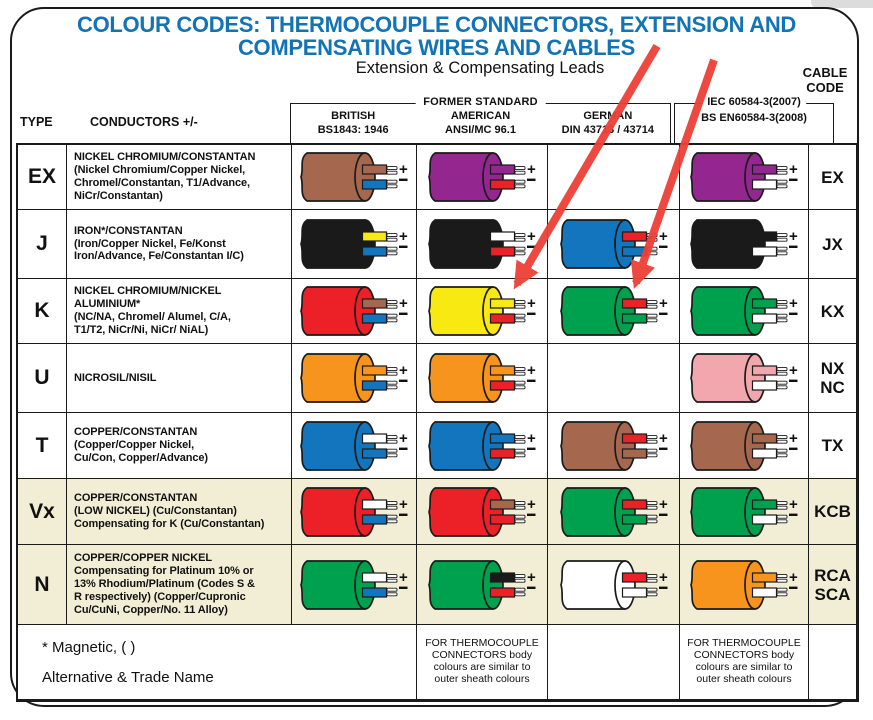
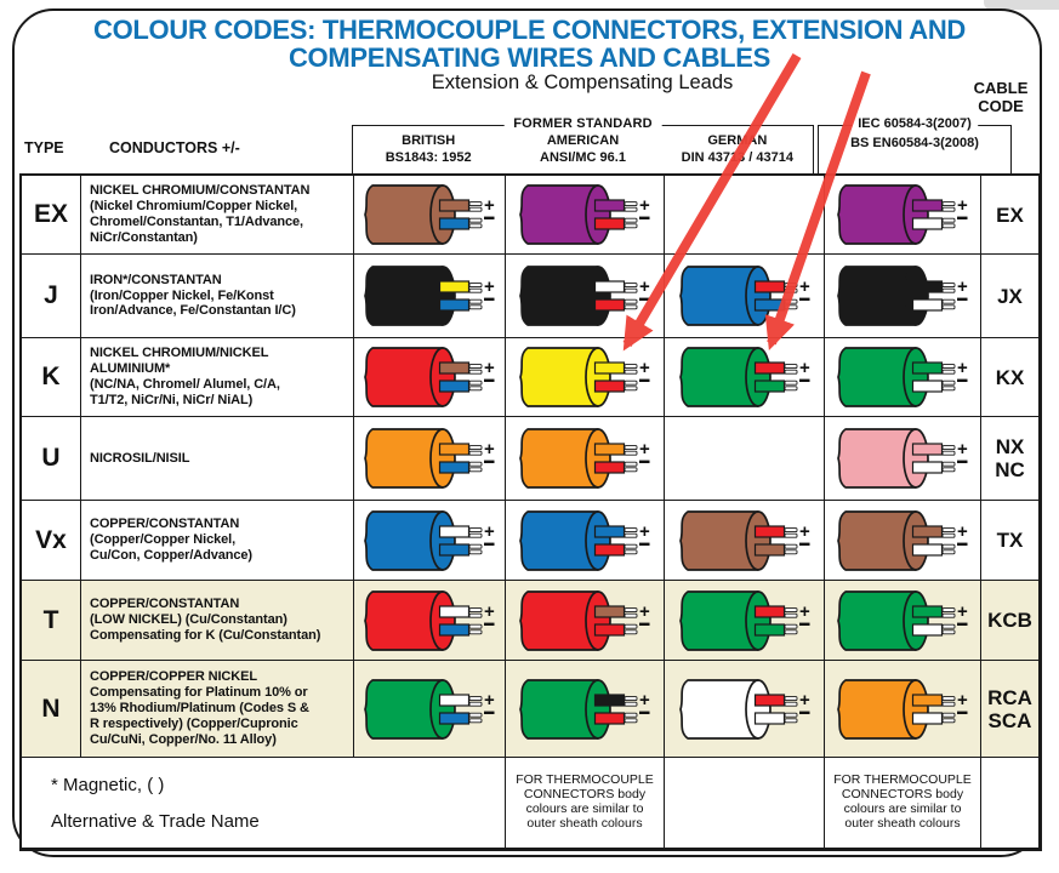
  COLOUR CODES: THERMOCOUPLE CONNECTORS, EXTENSION AND
  COMPENSATING WIRES AND CABLES
  Extension & Compensating Leads
  CABLE
  CODE
  TYPE
  CONDUCTORS +/-
  FORMER STANDARD
  BRITISH
- BS1843: 1946
+ BS1843: 1952
  AMERICAN
  ANSI/MC 96.1
  DIN 437 / 43714
  IEC 60584-3(2007)
  BS EN60584-3(2008)
  EX
  NICKEL CHROMIUM/CONSTANTAN
  (Nickel Chromium/Copper Nickel,
  Chromel/Constantan, T1/Advance,
  NiCr/Constantan)
  +
  +
  +
  EX
  J
  IRON*/CONSTANTAN
  (Iron/Copper Nickel, Fe/Konst
  Iron/Advance, Fe/Constantan I/C)
  +
  +
  +
  +
  JX
  K
  NICKEL CHROMIUM/NICKEL
  ALUMINIUM*
  (NC/NA, Chromel/ Alumel, C/A,
  T1/T2, NiCr/Ni, NiCr/ NiAL)
  +
  +
  +
  +
  KX
  U
  NICROSIL/NISIL
  +
  +
  +
  NX
  NC
- T
+ Vx
  COPPER/CONSTANTAN
  (Copper/Copper Nickel,
  Cu/Con, Copper/Advance)
  +
  +
  +
  +
  TX
- Vx
+ T
  COPPER/CONSTANTAN
  (LOW NICKEL) (Cu/Constantan)
  Compensating for K (Cu/Constantan)
  +
  +
  +
  +
  KCB
  N
  COPPER/COPPER NICKEL
  Compensating for Platinum 10% or
  13% Rhodium/Platinum (Codes S &
  R respectively) (Copper/Cupronic
  Cu/CuNi, Copper/No. 11 Alloy)
  +
  +
  +
  +
  RCA
  SCA
  * Magnetic, ( )
  Alternative & Trade Name
  FOR THERMOCOUPLE
  CONNECTORS body
  colours are similar to
  outer sheath colours
  FOR THERMOCOUPLE
  CONNECTORS body
  colours are similar to
  outer sheath colours
